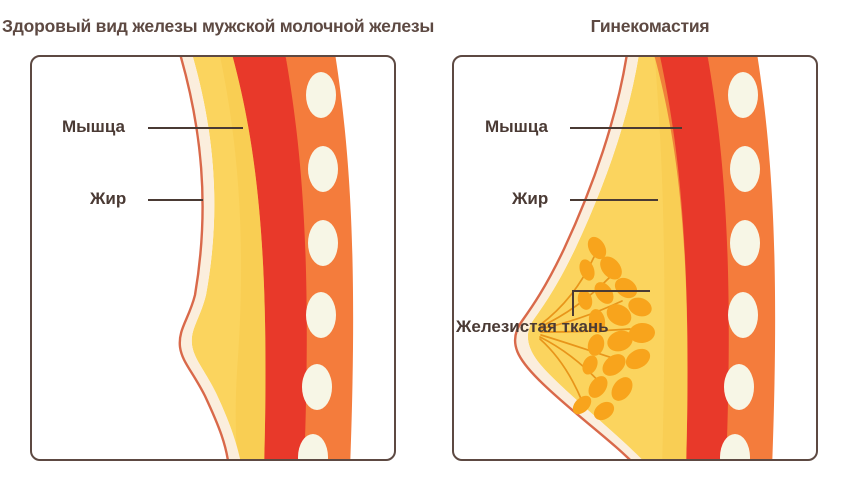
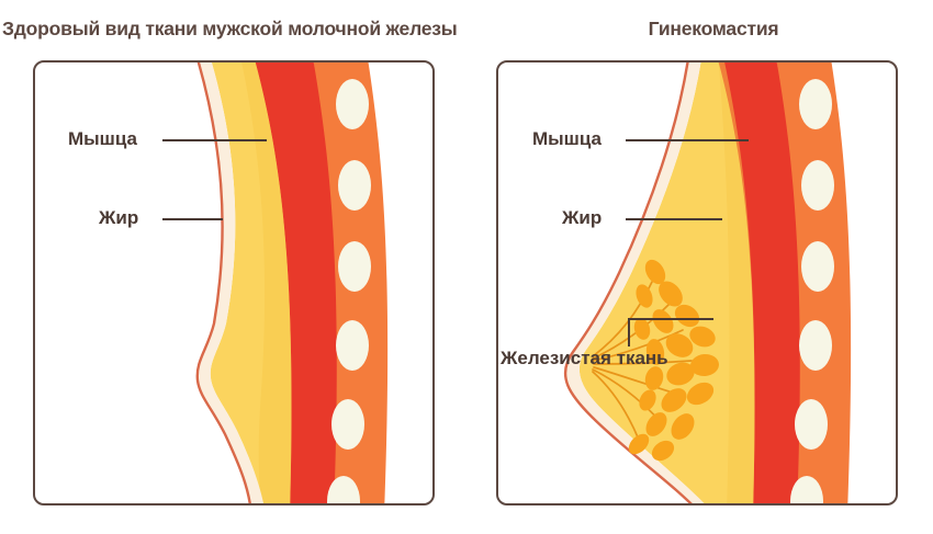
- Здоровый вид железы мужской молочной железы
+ Здоровый вид ткани мужской молочной железы
  Гинекомастия
  Мышца
  Жир
  Мышца
  Жир
  Железистая ткань
